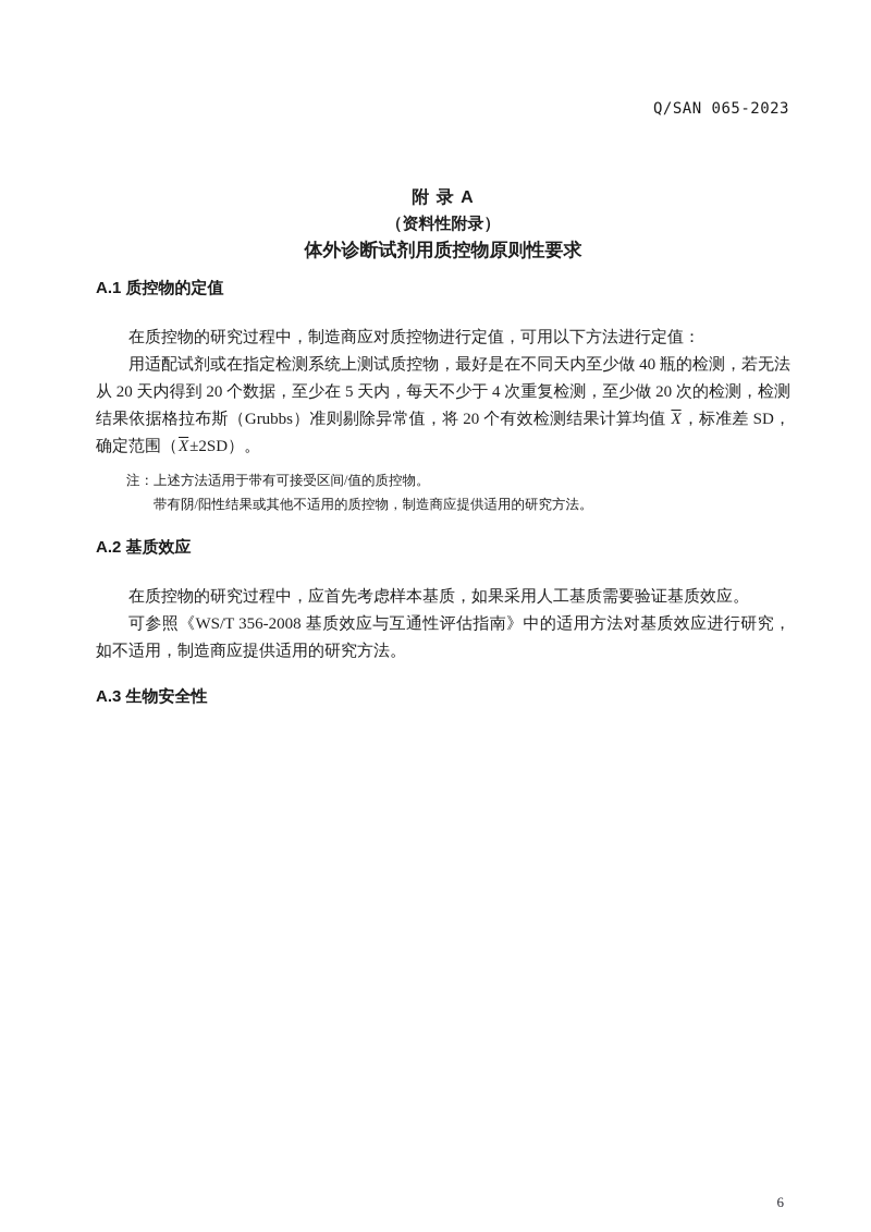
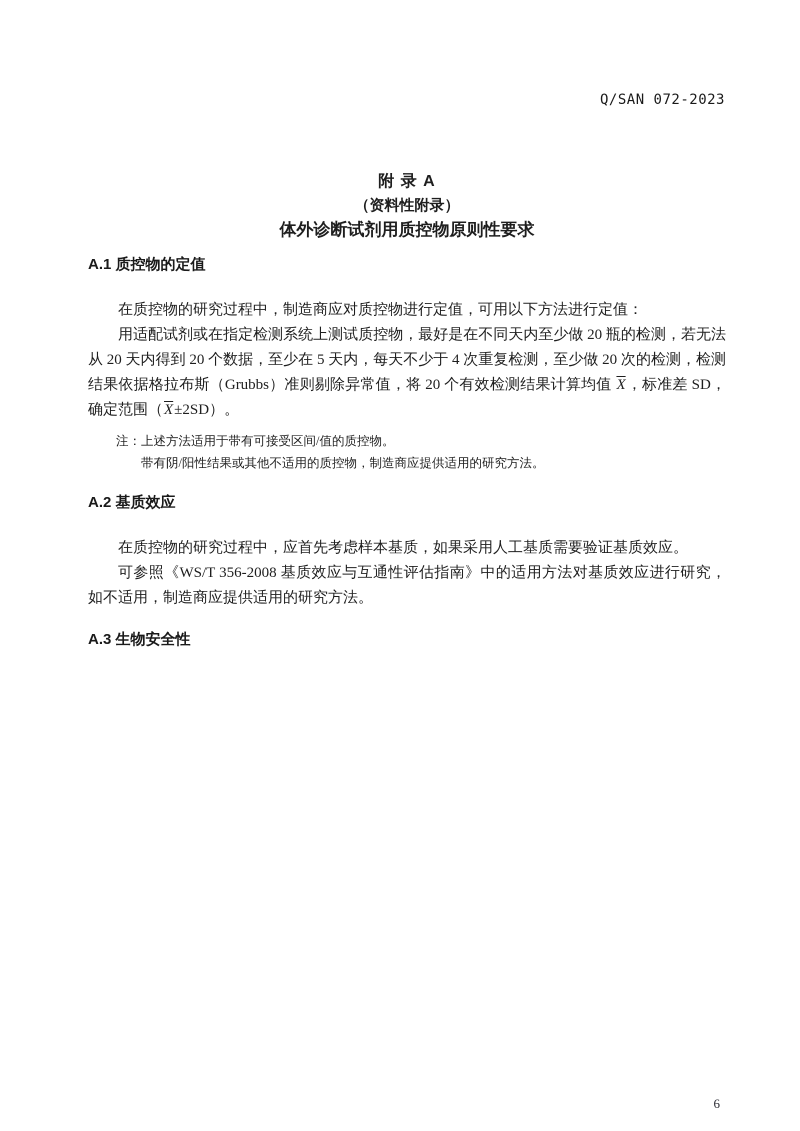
- Q/SAN 065-2023
+ Q/SAN 072-2023
  附 录 A
  （资料性附录）
  体外诊断试剂用质控物原则性要求
  A.1 质控物的定值
  在质控物的研究过程中，制造商应对质控物进行定值，可用以下方法进行定值：
- 用适配试剂或在指定检测系统上测试质控物，最好是在不同天内至少做 40 瓶的检测，若无法从 20 天内得到 20 个数据，至少在 5 天内，每天不少于 4 次重复检测，至少做 20 次的检测，检测结果依据格拉布斯（Grubbs）准则剔除异常值，将 20 个有效检测结果计算均值 X，标准差 SD，确定范围（X±2SD）。
+ 用适配试剂或在指定检测系统上测试质控物，最好是在不同天内至少做 20 瓶的检测，若无法从 20 天内得到 20 个数据，至少在 5 天内，每天不少于 4 次重复检测，至少做 20 次的检测，检测结果依据格拉布斯（Grubbs）准则剔除异常值，将 20 个有效检测结果计算均值 X，标准差 SD，确定范围（X±2SD）。
  注：上述方法适用于带有可接受区间/值的质控物。
  带有阴/阳性结果或其他不适用的质控物，制造商应提供适用的研究方法。
  A.2 基质效应
  在质控物的研究过程中，应首先考虑样本基质，如果采用人工基质需要验证基质效应。
  可参照《WS/T 356-2008 基质效应与互通性评估指南》中的适用方法对基质效应进行研究，如不适用，制造商应提供适用的研究方法。
  A.3 生物安全性
  6
